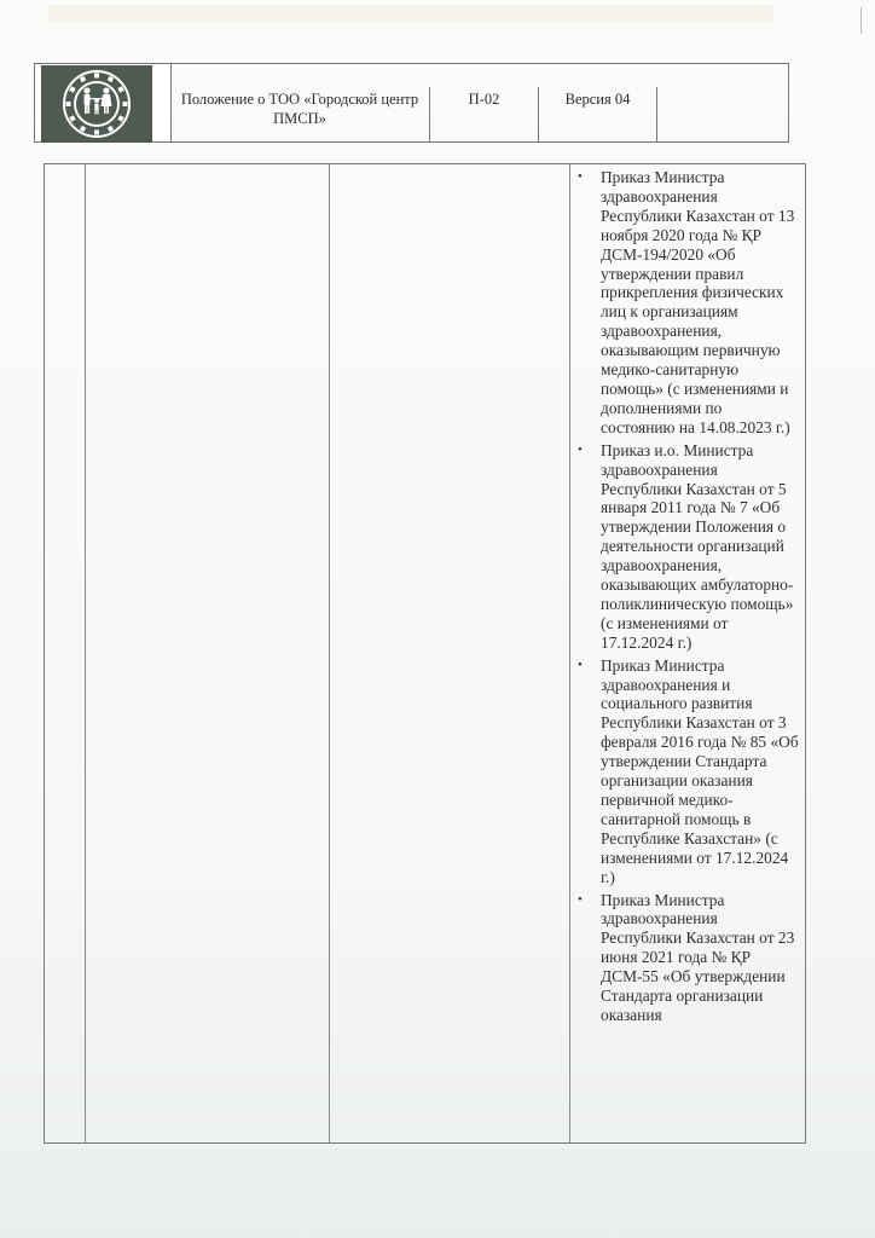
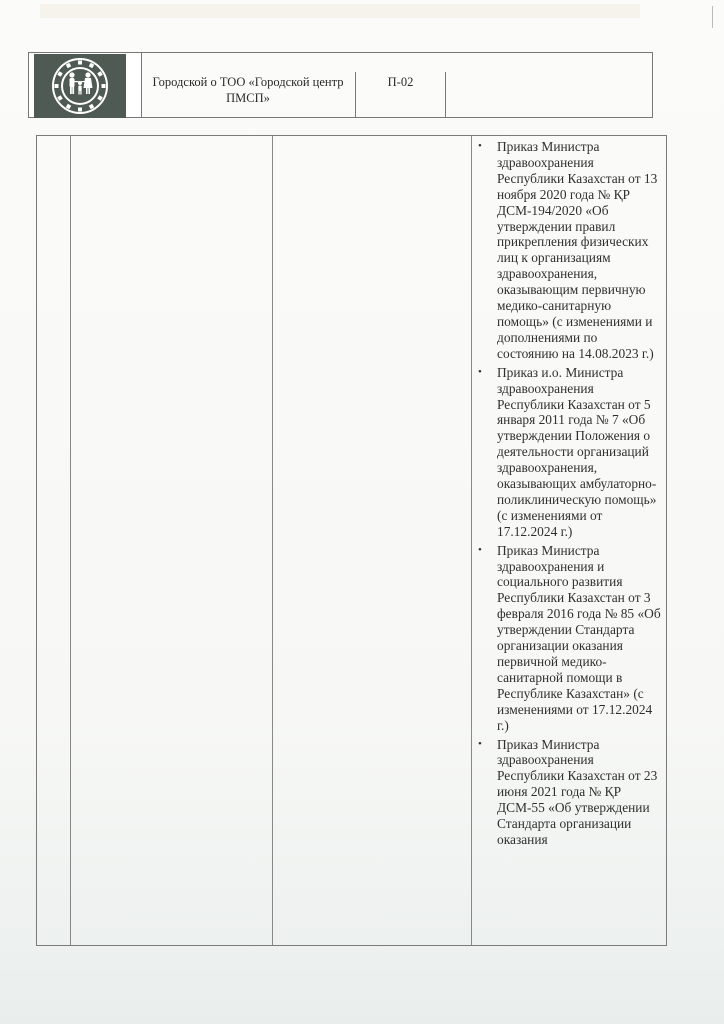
- Положение о ТОО «Городской центр ПМСП»
+ Городской о ТОО «Городской центр ПМСП»
  П-02
- Версия 04
  •
  Приказ Министра здравоохранения Республики Казахстан от 13 ноября 2020 года № ҚР ДСМ-194/2020 «Об утверждении правил прикрепления физических лиц к организациям здравоохранения, оказывающим первичную медико-санитарную помощь» (с изменениями и дополнениями по состоянию на 14.08.2023 г.)
  •
  Приказ и.о. Министра здравоохранения Республики Казахстан от 5 января 2011 года № 7 «Об утверждении Положения о деятельности организаций здравоохранения, оказывающих амбулаторно-поликлиническую помощь» (с изменениями от 17.12.2024 г.)
  •
- Приказ Министра здравоохранения и социального развития Республики Казахстан от 3 февраля 2016 года № 85 «Об утверждении Стандарта организации оказания первичной медико-санитарной помощь в Республике Казахстан» (с изменениями от 17.12.2024 г.)
+ Приказ Министра здравоохранения и социального развития Республики Казахстан от 3 февраля 2016 года № 85 «Об утверждении Стандарта организации оказания первичной медико-санитарной помощи в Республике Казахстан» (с изменениями от 17.12.2024 г.)
  •
  Приказ Министра здравоохранения Республики Казахстан от 23 июня 2021 года № ҚР ДСМ-55 «Об утверждении Стандарта организации оказания
